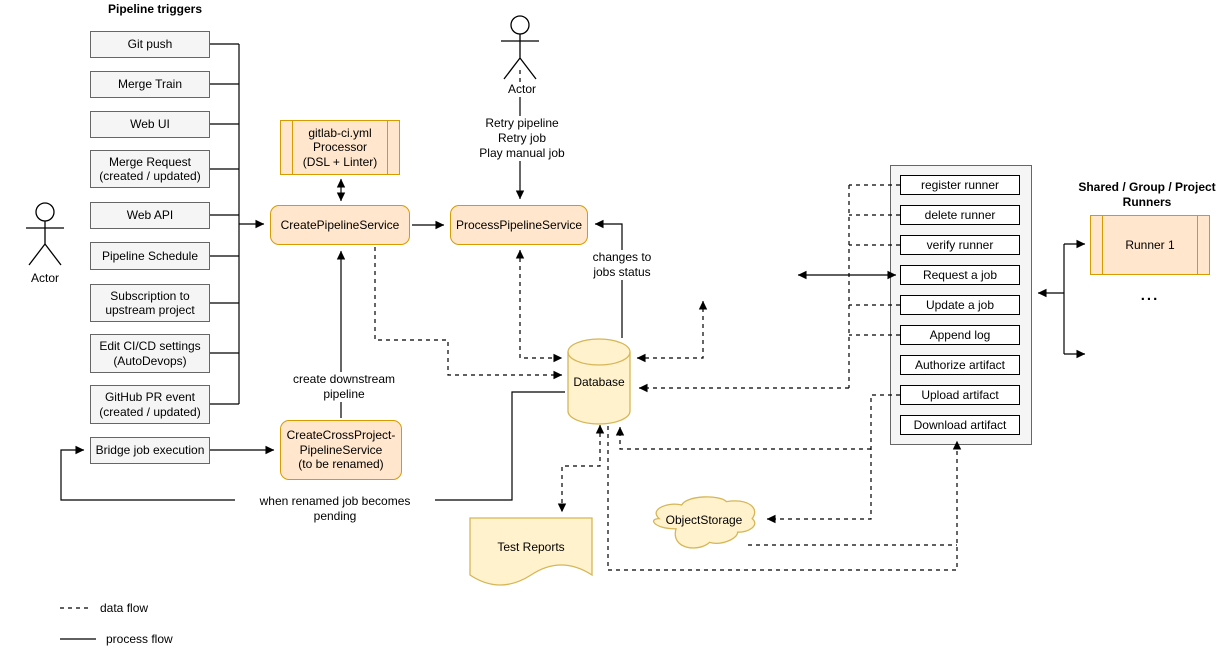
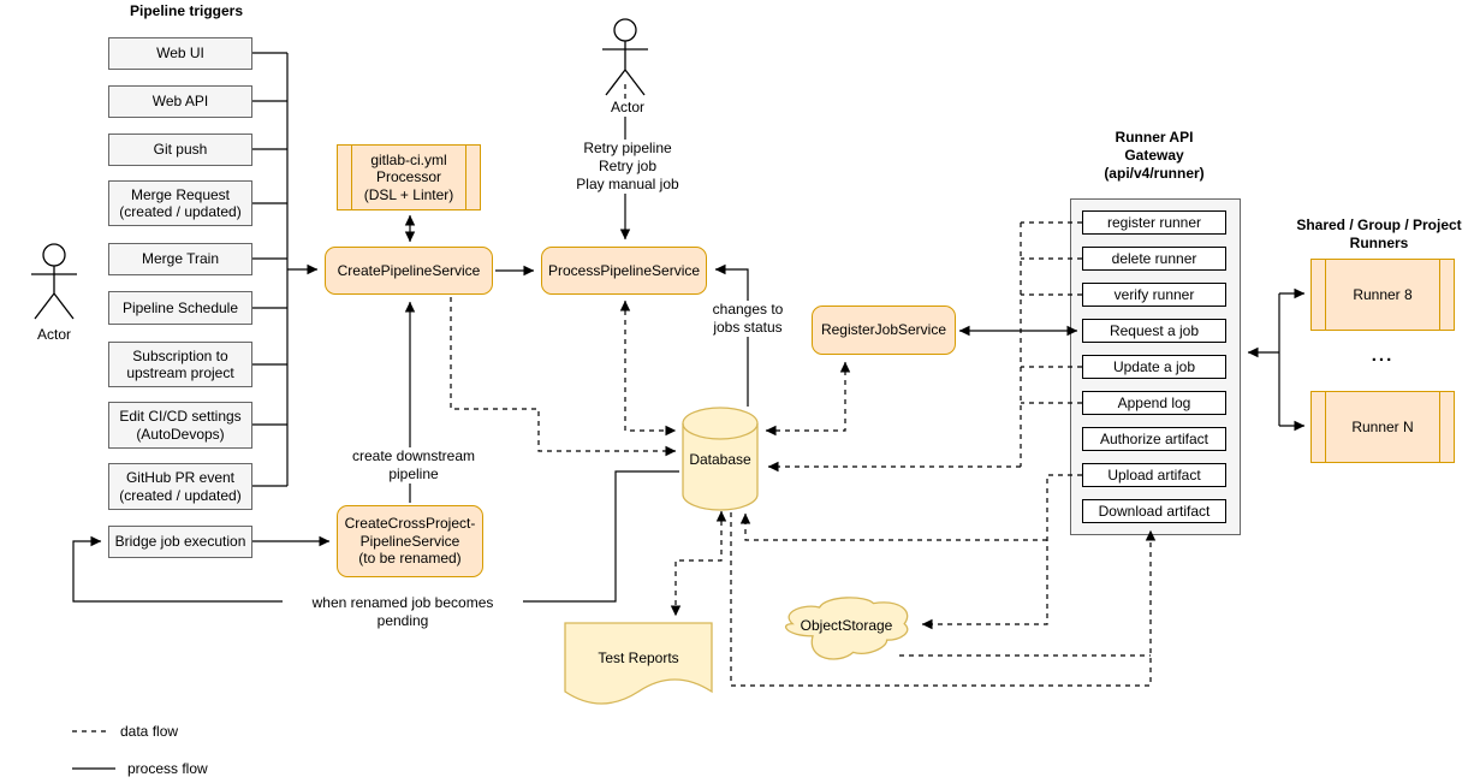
  Pipeline triggers
  Actor
  Actor
  Retry pipeline
  Retry job
  Play manual job
  changes to
  jobs status
  create downstream
  pipeline
  when renamed job becomes pending
  Database
  Test Reports
  ObjectStorage
+ Runner API
+ Gateway
+ (api/v4/runner)
  Shared / Group / Project
  Runners
  ...
  data flow
  process flow
- Git push
+ Web UI
- Merge Train
+ Web API
- Web UI
+ Git push
  Merge Request
  (created / updated)
- Web API
+ Merge Train
  Pipeline Schedule
  Subscription to
  upstream project
  Edit CI/CD settings
  (AutoDevops)
  GitHub PR event
  (created / updated)
  Bridge job execution
  gitlab-ci.yml
  Processor
  (DSL + Linter)
  CreatePipelineService
  ProcessPipelineService
+ RegisterJobService
  CreateCrossProject-
  PipelineService
  (to be renamed)
  register runner
  delete runner
  verify runner
  Request a job
  Update a job
  Append log
  Authorize artifact
  Upload artifact
  Download artifact
- Runner 1
+ Runner 8
+ Runner N
